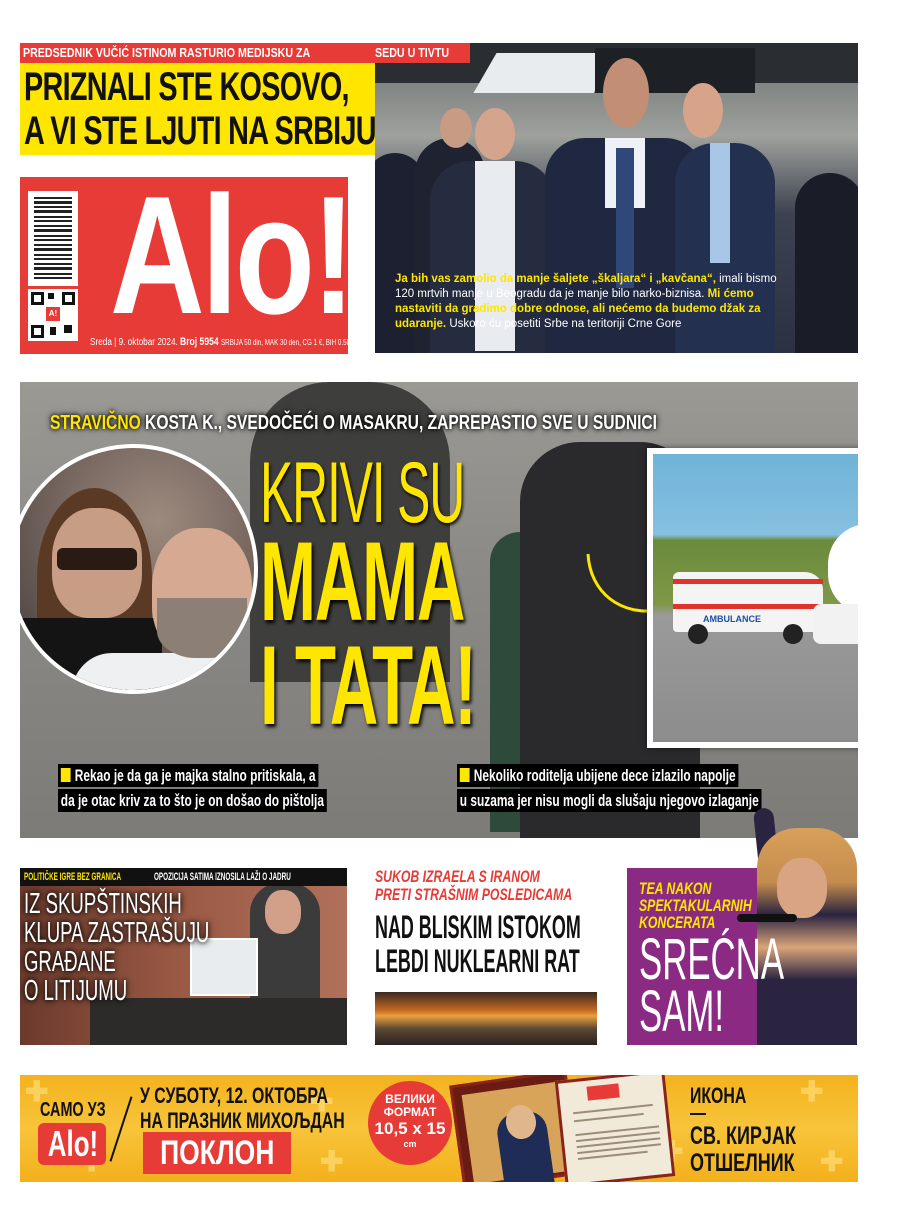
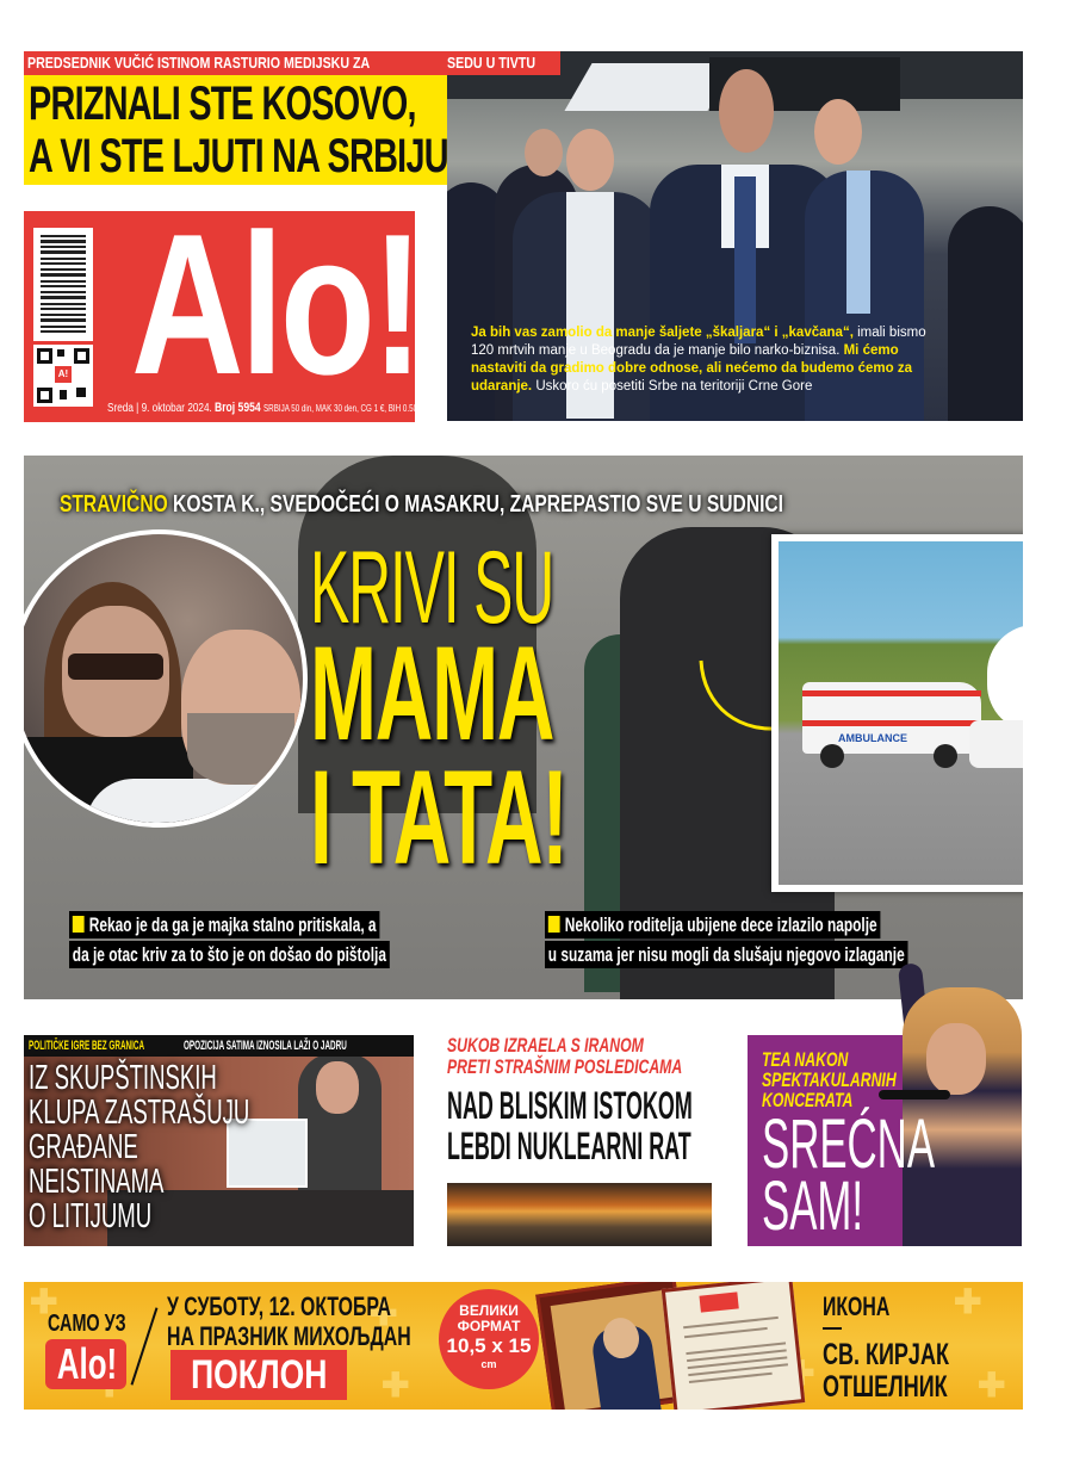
- Ja bih vas zamolio da manje šaljete „škaljara“ i „kavčana“, imali bismo 120 mrtvih manje u Beogradu da je manje bilo narko-biznisa. Mi ćemo nastaviti da gradimo dobre odnose, ali nećemo da budemo džak za udaranje. Uskoro ću posetiti Srbe na teritoriji Crne Gore
+ Ja bih vas zamolio da manje šaljete „škaljara“ i „kavčana“, imali bismo 120 mrtvih manje u Beogradu da je manje bilo narko-biznisa. Mi ćemo nastaviti da gradimo dobre odnose, ali nećemo da budemo ćemo za udaranje. Uskoro ću posetiti Srbe na teritoriji Crne Gore
  PREDSEDNIK VUČIĆ ISTINOM RASTURIO MEDIJSKU ZA
  SEDU U TIVTU
  PRIZNALI STE KOSOVO,
  A VI STE LJUTI NA SRBIJU
  A!
  Alo!
  Sreda | 9. oktobar 2024.
  Broj 5954 SRBIJA 50 din, MAK 30 den, CG 1 €, BIH 0.50 KM
  STRAVIČNO KOSTA K., SVEDOČEĆI O MASAKRU, ZAPREPASTIO SVE U SUDNICI
  KRIVI SU
  MAMA
  I TATA!
  AMBULANCE
  Rekao je da ga je majka stalno pritiskala, a
  da je otac kriv za to što je on došao do pištolja
  Nekoliko roditelja ubijene dece izlazilo napolje
  u suzama jer nisu mogli da slušaju njegovo izlaganje
  POLITIČKE IGRE BEZ GRANICA OPOZICIJA SATIMA IZNOSILA LAŽI O JADRU
  IZ SKUPŠTINSKIH
  KLUPA ZASTRAŠUJU
  GRAĐANE
+ NEISTINAMA
  O LITIJUMU
  SUKOB IZRAELA S IRANOM
  PRETI STRAŠNIM POSLEDICAMA
  NAD BLISKIM ISTOKOM
  LEBDI NUKLEARNI RAT
  TEA NAKON
  SPEKTAKULARNIH
  KONCERATA
  SREĆNA
  SAM!
  ✚
  ✚
  ✚
  ✚
  ✚
  САМО УЗ
  Alo!
  У СУБОТУ, 12. ОКТОБРА
  НА ПРАЗНИК МИХОЉДАН
  ПОКЛОН
  ВЕЛИКИ
  ФОРМАТ
  10,5 x 15
  cm
  ИКОНА
  СВ. КИРЈАК
  ОТШЕЛНИК
